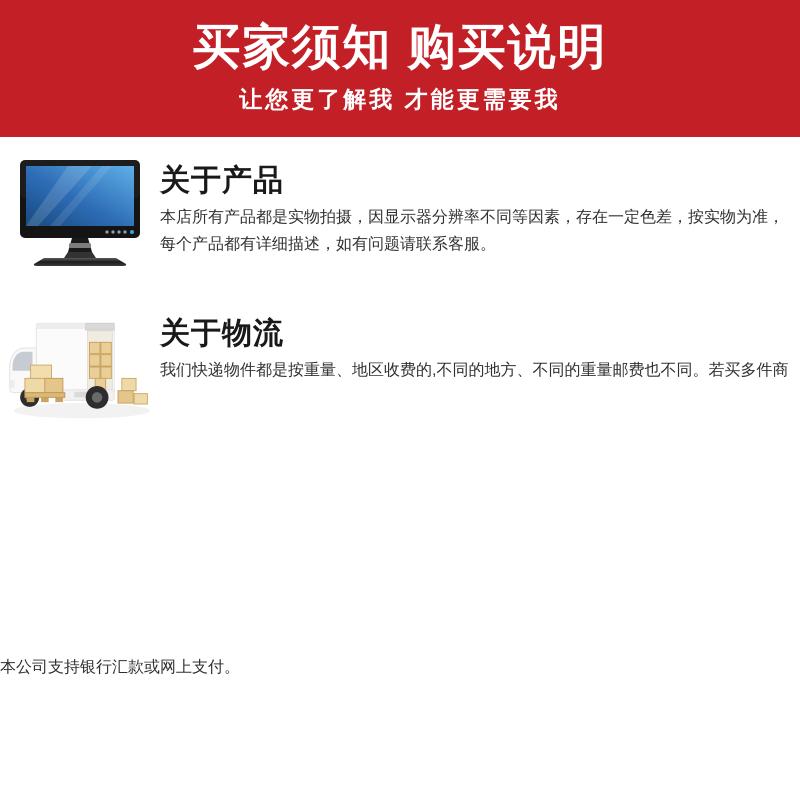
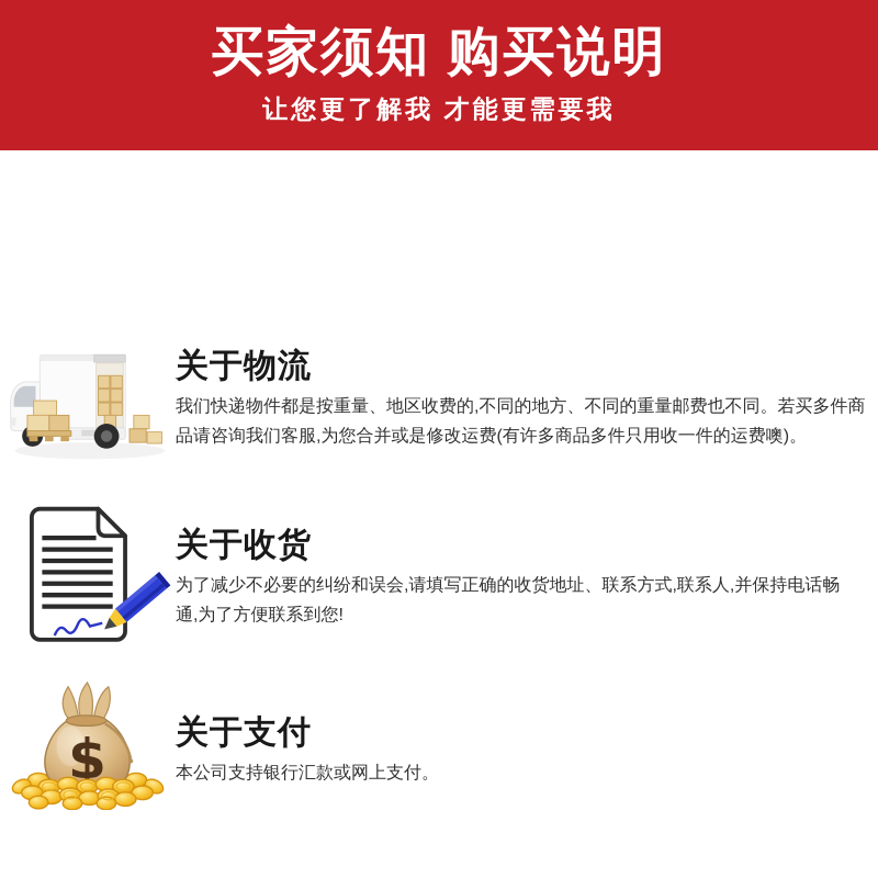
  买家须知 购买说明
  让您更了解我 才能更需要我
- 关于产品
- 本店所有产品都是实物拍摄，因显示器分辨率不同等因素，存在一定色差，按实物为准，
- 每个产品都有详细描述，如有问题请联系客服。
  关于物流
  我们快递物件都是按重量、地区收费的,不同的地方、不同的重量邮费也不同。若买多件商
+ 品请咨询我们客服,为您合并或是修改运费(有许多商品多件只用收一件的运费噢)。
+ 关于收货
+ 为了减少不必要的纠纷和误会,请填写正确的收货地址、联系方式,联系人,并保持电话畅
+ 通,为了方便联系到您!
+ $
+ 关于支付
  本公司支持银行汇款或网上支付。
